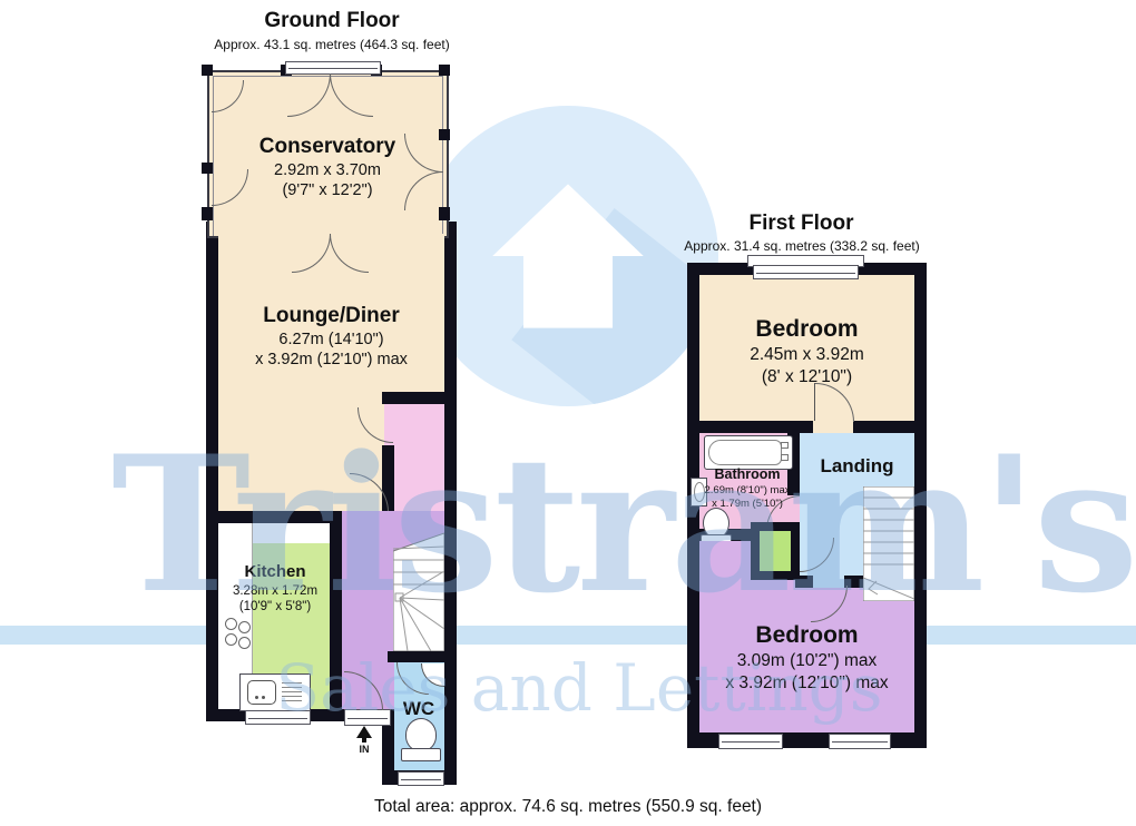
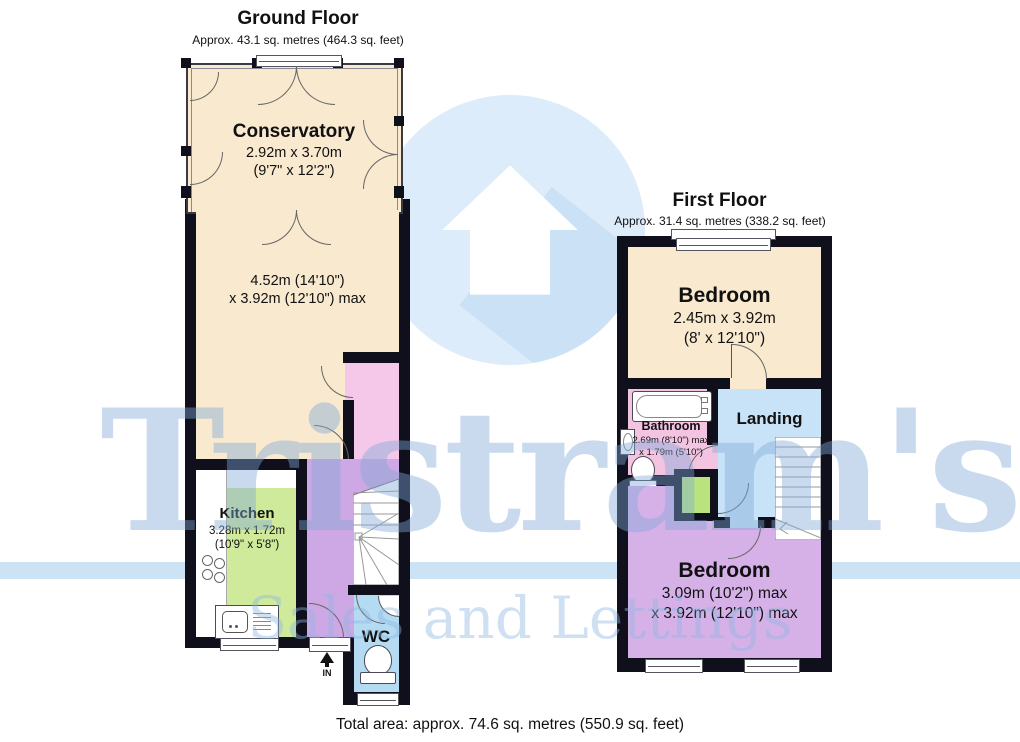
  Ground Floor
  Approx. 43.1 sq. metres (464.3 sq. feet)
  Conservatory
  2.92m x 3.70m
  (9'7" x 12'2")
- Lounge/Diner
- 6.27m (14'10")
+ 4.52m (14'10")
  x 3.92m (12'10") max
  Kitchen
  3.28m x 1.72m
  (10'9" x 5'8")
  IN
  WC
  First Floor
  Approx. 31.4 sq. metres (338.2 sq. feet)
  Bedroom
  2.45m x 3.92m
  (8' x 12'10")
  Bathroom
  2.69m (8'10") max
  x 1.79m (5'10")
  Landing
  Bedroom
  3.09m (10'2") max
  x 3.92m (12'10") max
  Tristram's
  Sales and Lettings
  Total area: approx. 74.6 sq. metres (550.9 sq. feet)
